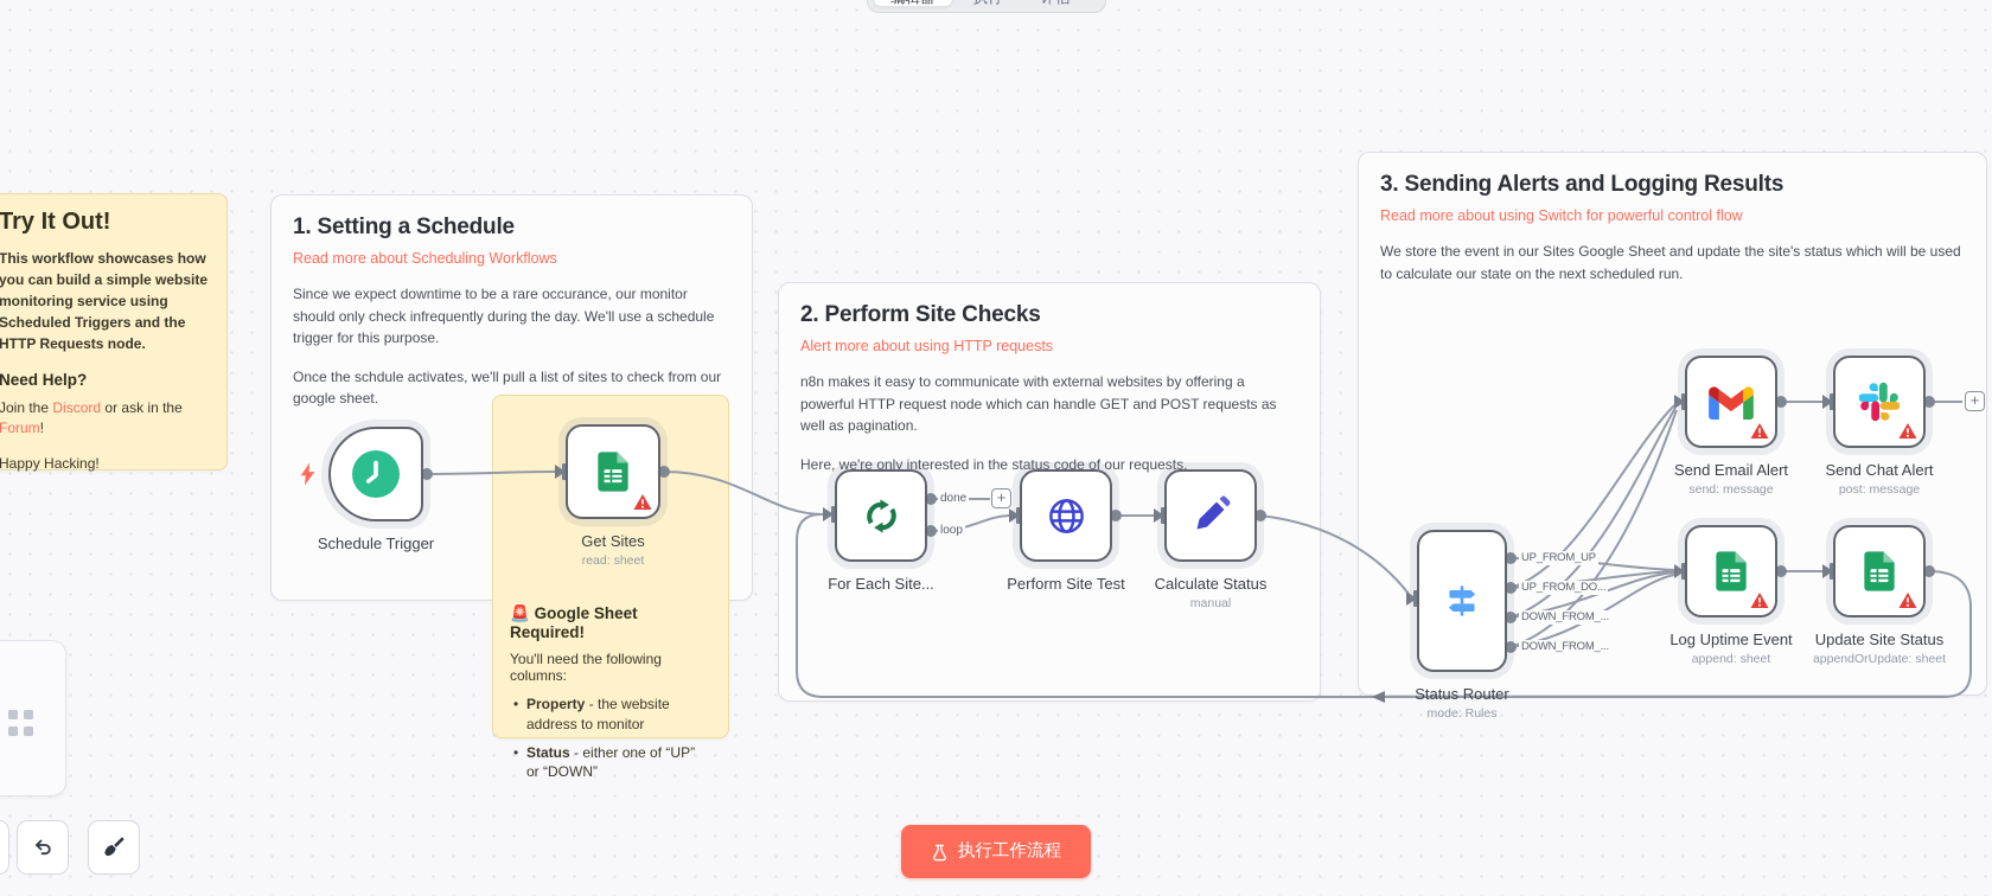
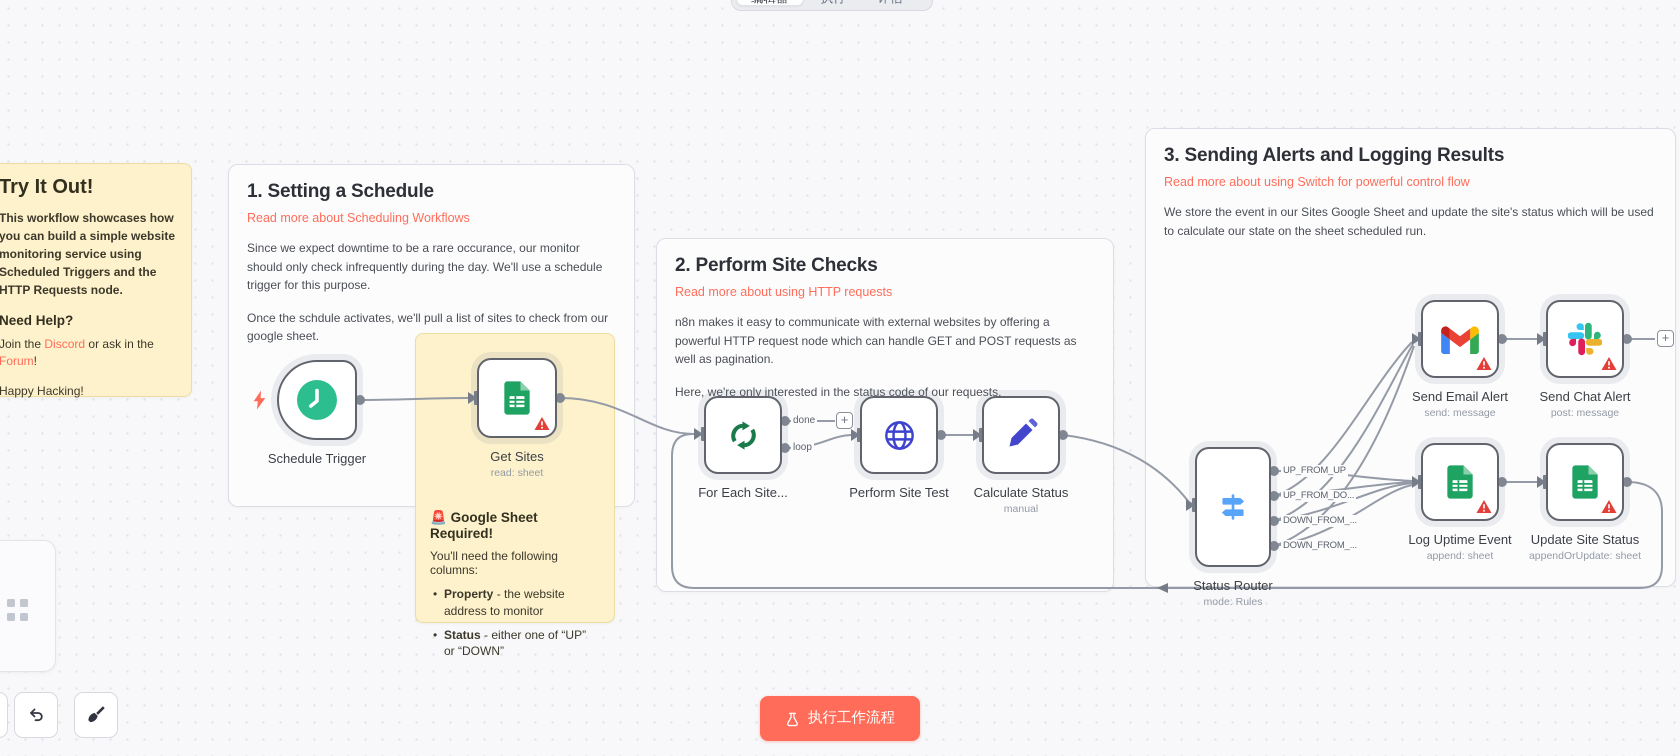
  1. Setting a Schedule
  Read more about Scheduling Workflows
  Since we expect downtime to be a rare occurance, our monitor should only check infrequently during the day. We'll use a schedule trigger for this purpose.
  Once the schdule activates, we'll pull a list of sites to check from our google sheet.
  2. Perform Site Checks
- Alert more about using HTTP requests
+ Read more about using HTTP requests
  n8n makes it easy to communicate with external websites by offering a powerful HTTP request node which can handle GET and POST requests as well as pagination.
  Here, we're only interested in the status code of our requests.
  3. Sending Alerts and Logging Results
  Read more about using Switch for powerful control flow
- We store the event in our Sites Google Sheet and update the site's status which will be used to calculate our state on the next scheduled run.
+ We store the event in our Sites Google Sheet and update the site's status which will be used to calculate our state on the sheet scheduled run.
  Try It Out!
  This workflow showcases how you can build a simple website monitoring service using Scheduled Triggers and the HTTP Requests node.
  Need Help?
  Join the Discord or ask in the Forum!
  Happy Hacking!
  🚨 Google Sheet Required!
  You'll need the following columns:
  Property - the website address to monitor
  Status - either one of “UP” or “DOWN”
  done
  loop
  UP_FROM_UP
  UP_FROM_DO...
  DOWN_FROM_...
  DOWN_FROM_...
  +
  +
  Schedule Trigger
  Get Sites
  read: sheet
  For Each Site...
  Perform Site Test
  Calculate Status
  manual
  Status Router
  mode: Rules
  Send Email Alert
  send: message
  Send Chat Alert
  post: message
  Log Uptime Event
  append: sheet
  Update Site Status
  appendOrUpdate: sheet
  执行工作流程
